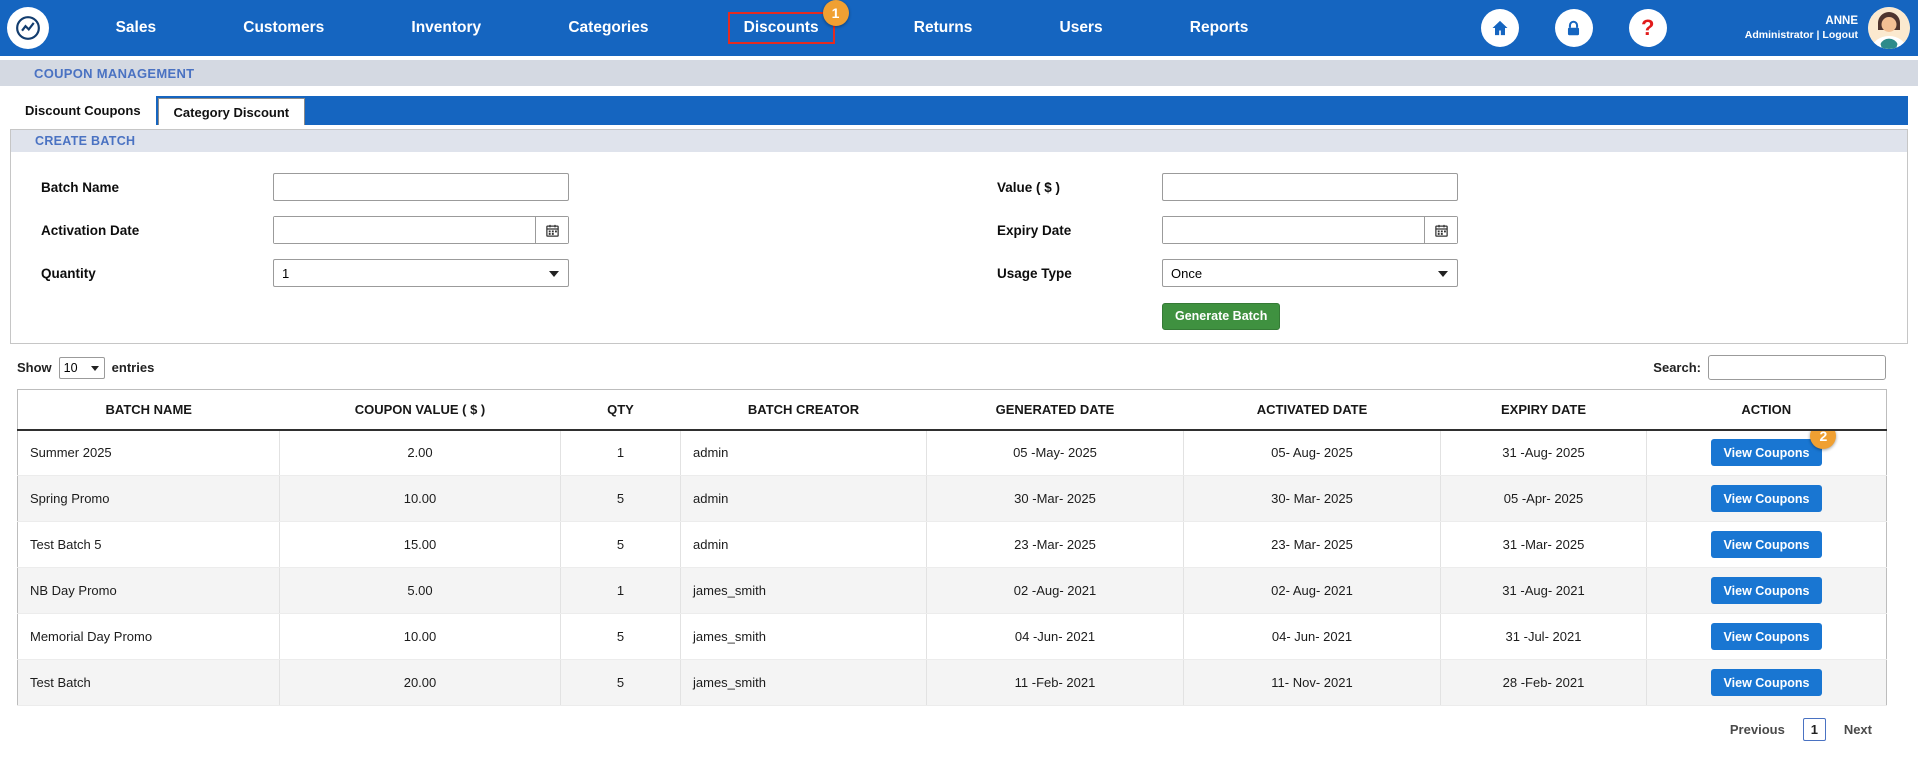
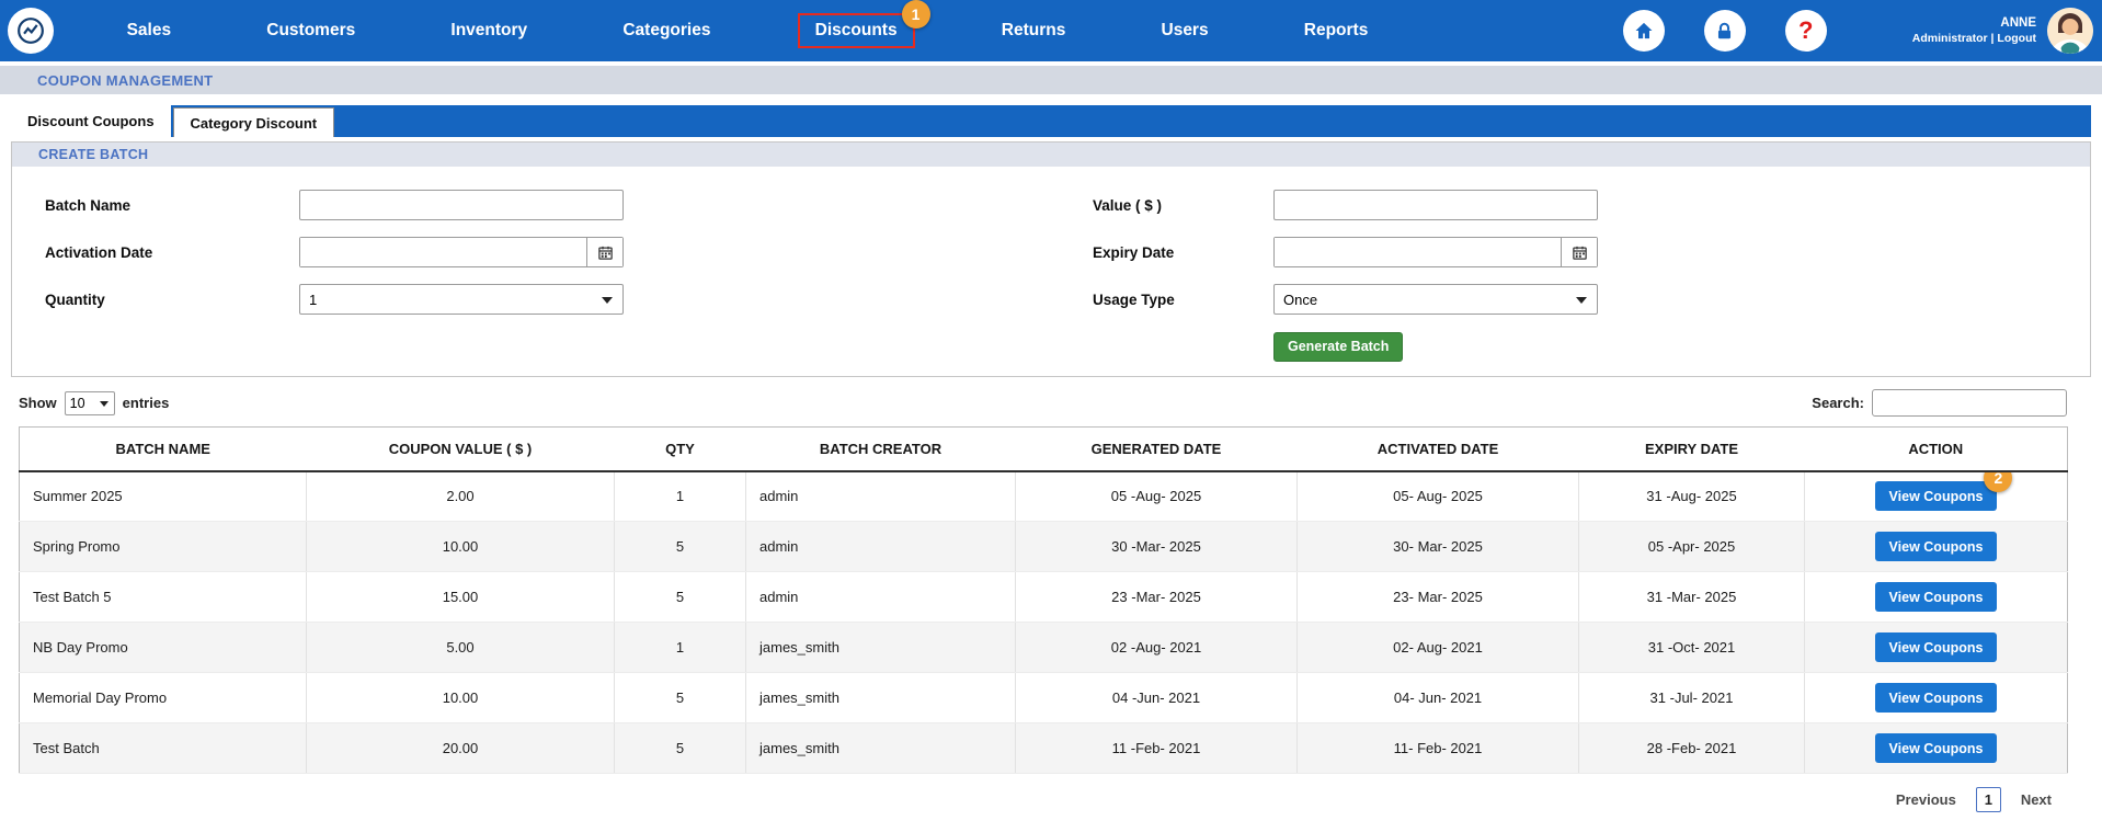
  Sales
  Customers
  Inventory
  Categories
  Discounts
  1
  Returns
  Users
  Reports
  ?
  ANNE
  Administrator | Logout
  COUPON MANAGEMENT
  Discount Coupons
  Category Discount
  CREATE BATCH
  Batch Name
  Value ( $ )
  Activation Date
  Expiry Date
  Quantity
  1
  Usage Type
  Once
  Generate Batch
  Show
  10
  entries
  Search:
  BATCH NAME	COUPON VALUE ( $ )	QTY	BATCH CREATOR	GENERATED DATE	ACTIVATED DATE	EXPIRY DATE	ACTION
- Summer 2025	2.00	1	admin	05 -May- 2025	05- Aug- 2025	31 -Aug- 2025	View Coupons2
+ Summer 2025	2.00	1	admin	05 -Aug- 2025	05- Aug- 2025	31 -Aug- 2025	View Coupons2
  Spring Promo	10.00	5	admin	30 -Mar- 2025	30- Mar- 2025	05 -Apr- 2025	View Coupons
  Test Batch 5	15.00	5	admin	23 -Mar- 2025	23- Mar- 2025	31 -Mar- 2025	View Coupons
- NB Day Promo	5.00	1	james_smith	02 -Aug- 2021	02- Aug- 2021	31 -Aug- 2021	View Coupons
+ NB Day Promo	5.00	1	james_smith	02 -Aug- 2021	02- Aug- 2021	31 -Oct- 2021	View Coupons
  Memorial Day Promo	10.00	5	james_smith	04 -Jun- 2021	04- Jun- 2021	31 -Jul- 2021	View Coupons
- Test Batch	20.00	5	james_smith	11 -Feb- 2021	11- Nov- 2021	28 -Feb- 2021	View Coupons
+ Test Batch	20.00	5	james_smith	11 -Feb- 2021	11- Feb- 2021	28 -Feb- 2021	View Coupons
  Previous
  1
  Next
